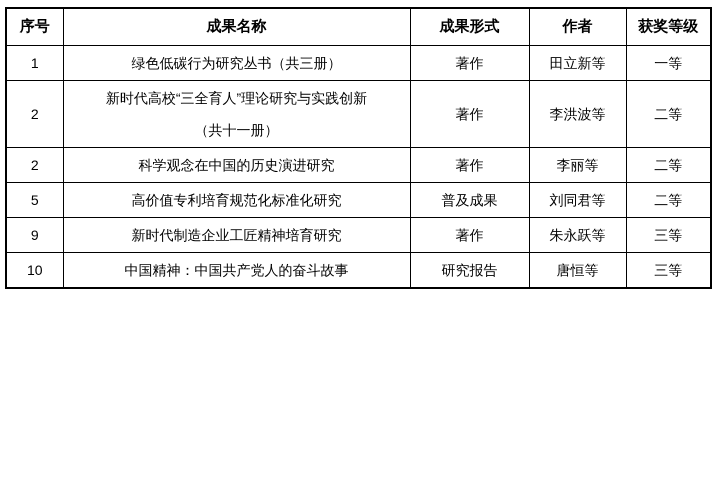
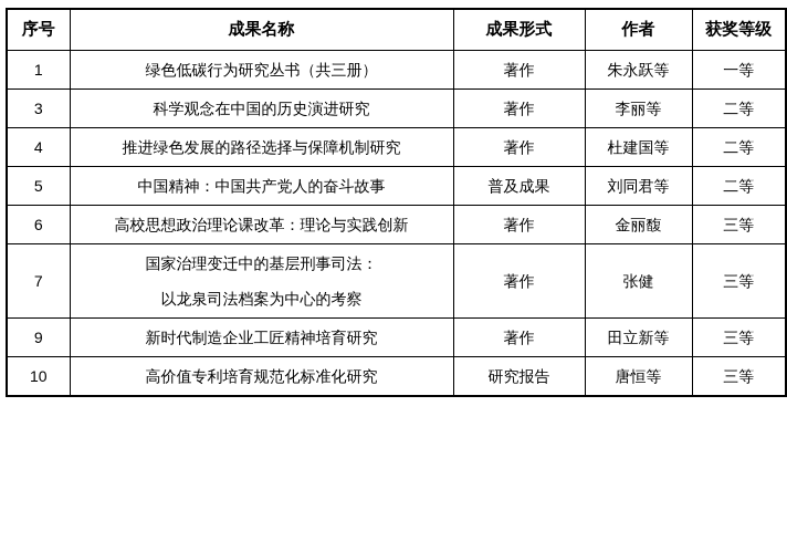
  序号	成果名称	成果形式	作者	获奖等级
- 1	绿色低碳行为研究丛书（共三册）	著作	田立新等	一等
+ 1	绿色低碳行为研究丛书（共三册）	著作	朱永跃等	一等
- 2	新时代高校“三全育人”理论研究与实践创新 （共十一册）	著作	李洪波等	二等
- 2	科学观念在中国的历史演进研究	著作	李丽等	二等
+ 3	科学观念在中国的历史演进研究	著作	李丽等	二等
+ 4	推进绿色发展的路径选择与保障机制研究	著作	杜建国等	二等
- 5	高价值专利培育规范化标准化研究	普及成果	刘同君等	二等
+ 5	中国精神：中国共产党人的奋斗故事	普及成果	刘同君等	二等
+ 6	高校思想政治理论课改革：理论与实践创新	著作	金丽馥	三等
+ 7	国家治理变迁中的基层刑事司法： 以龙泉司法档案为中心的考察	著作	张健	三等
- 9	新时代制造企业工匠精神培育研究	著作	朱永跃等	三等
+ 9	新时代制造企业工匠精神培育研究	著作	田立新等	三等
- 10	中国精神：中国共产党人的奋斗故事	研究报告	唐恒等	三等
+ 10	高价值专利培育规范化标准化研究	研究报告	唐恒等	三等
